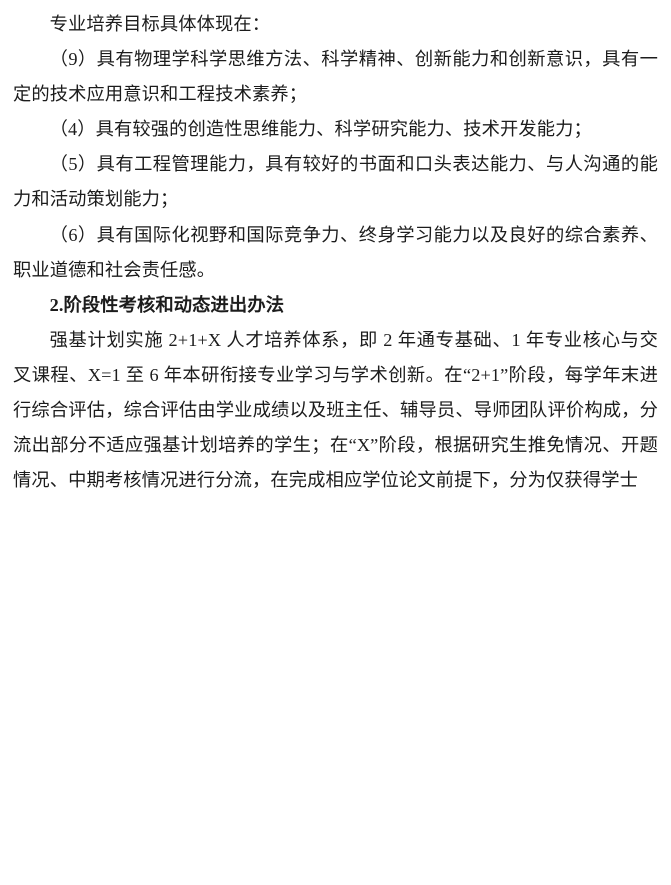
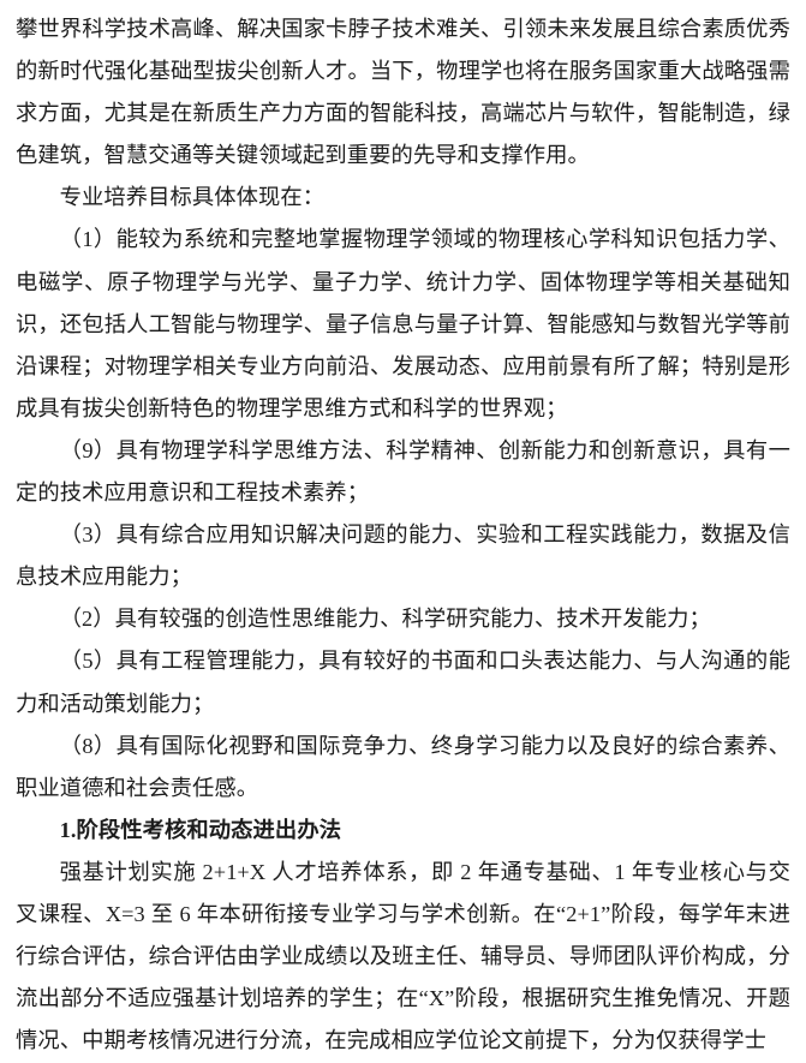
+ 攀世界科学技术高峰、解决国家卡脖子技术难关、引领未来发展且综合素质优秀的新时代强化基础型拔尖创新人才。当下，物理学也将在服务国家重大战略强需求方面，尤其是在新质生产力方面的智能科技，高端芯片与软件，智能制造，绿色建筑，智慧交通等关键领域起到重要的先导和支撑作用。
  专业培养目标具体体现在：
+ （1）能较为系统和完整地掌握物理学领域的物理核心学科知识包括力学、电磁学、原子物理学与光学、量子力学、统计力学、固体物理学等相关基础知识，还包括人工智能与物理学、量子信息与量子计算、智能感知与数智光学等前沿课程；对物理学相关专业方向前沿、发展动态、应用前景有所了解；特别是形成具有拔尖创新特色的物理学思维方式和科学的世界观；
  （9）具有物理学科学思维方法、科学精神、创新能力和创新意识，具有一定的技术应用意识和工程技术素养；
+ （3）具有综合应用知识解决问题的能力、实验和工程实践能力，数据及信息技术应用能力；
- （4）具有较强的创造性思维能力、科学研究能力、技术开发能力；
+ （2）具有较强的创造性思维能力、科学研究能力、技术开发能力；
  （5）具有工程管理能力，具有较好的书面和口头表达能力、与人沟通的能力和活动策划能力；
- （6）具有国际化视野和国际竞争力、终身学习能力以及良好的综合素养、职业道德和社会责任感。
+ （8）具有国际化视野和国际竞争力、终身学习能力以及良好的综合素养、职业道德和社会责任感。
- 2.阶段性考核和动态进出办法
+ 1.阶段性考核和动态进出办法
- 强基计划实施 2+1+X 人才培养体系，即 2 年通专基础、1 年专业核心与交叉课程、X=1 至 6 年本研衔接专业学习与学术创新。在“2+1”阶段，每学年末进行综合评估，综合评估由学业成绩以及班主任、辅导员、导师团队评价构成，分流出部分不适应强基计划培养的学生；在“X”阶段，根据研究生推免情况、开题情况、中期考核情况进行分流，在完成相应学位论文前提下，分为仅获得学士
+ 强基计划实施 2+1+X 人才培养体系，即 2 年通专基础、1 年专业核心与交叉课程、X=3 至 6 年本研衔接专业学习与学术创新。在“2+1”阶段，每学年末进行综合评估，综合评估由学业成绩以及班主任、辅导员、导师团队评价构成，分流出部分不适应强基计划培养的学生；在“X”阶段，根据研究生推免情况、开题情况、中期考核情况进行分流，在完成相应学位论文前提下，分为仅获得学士
